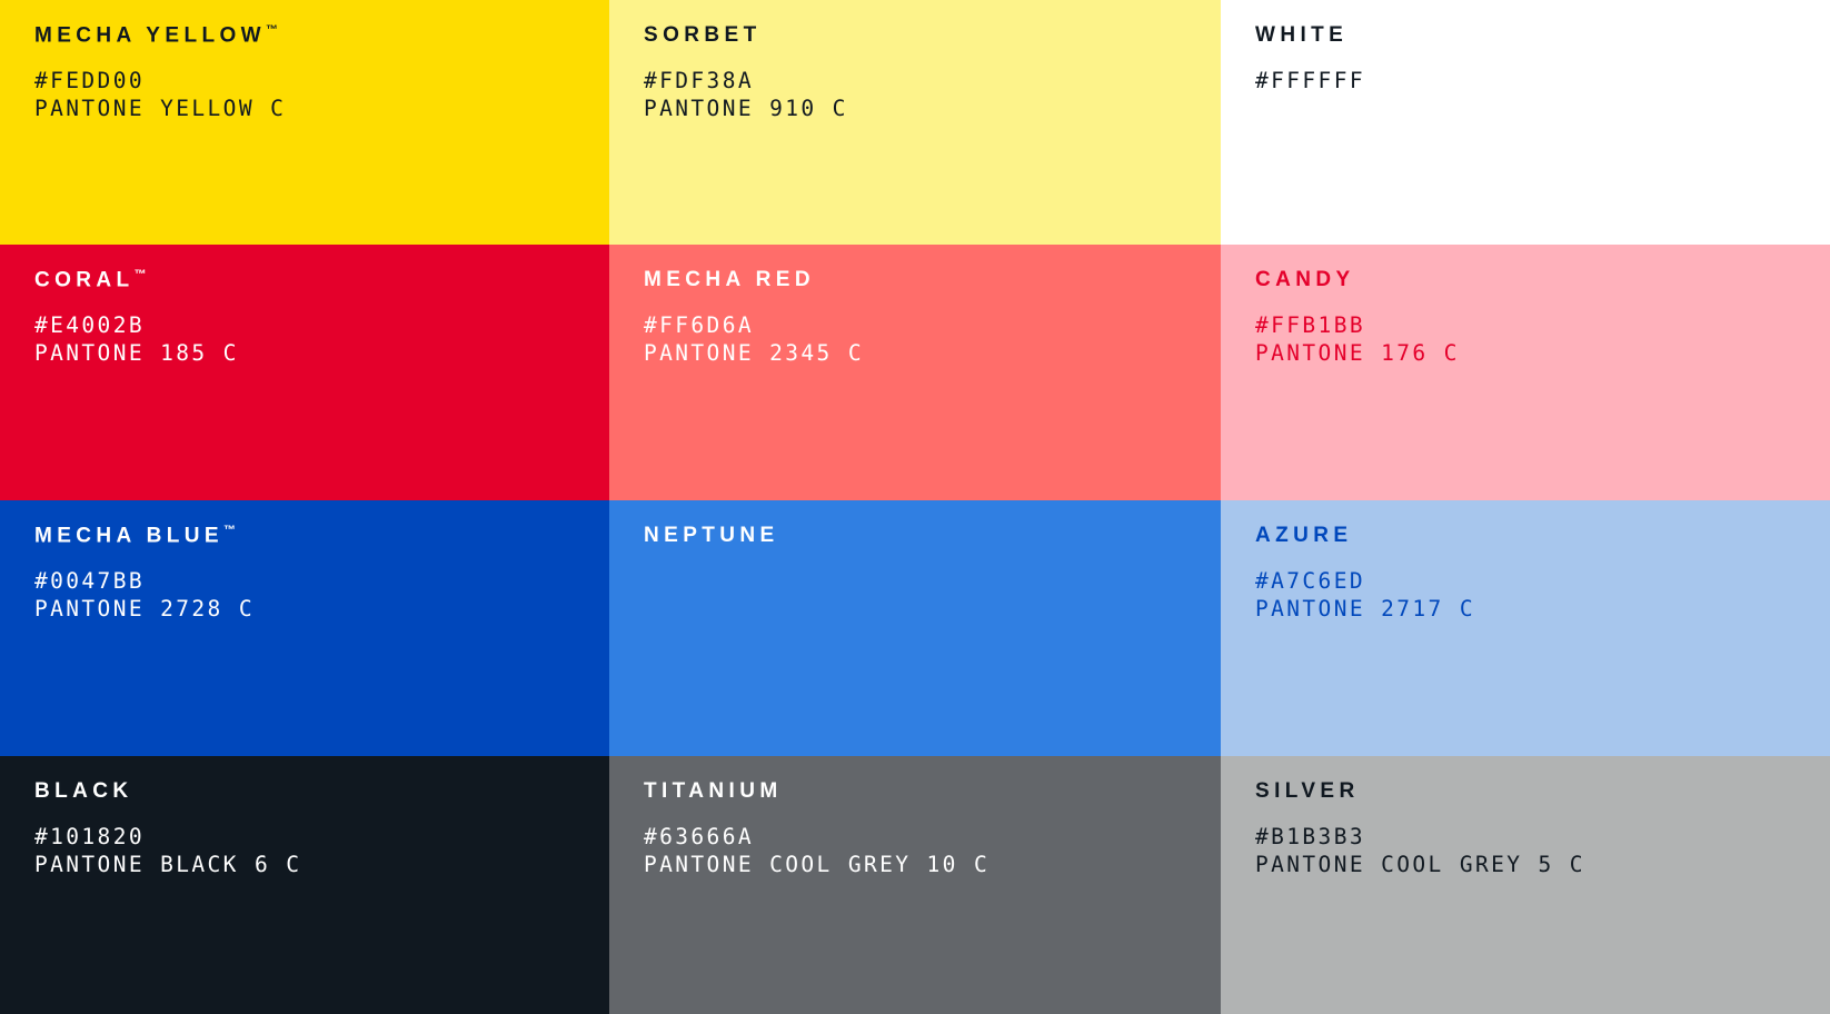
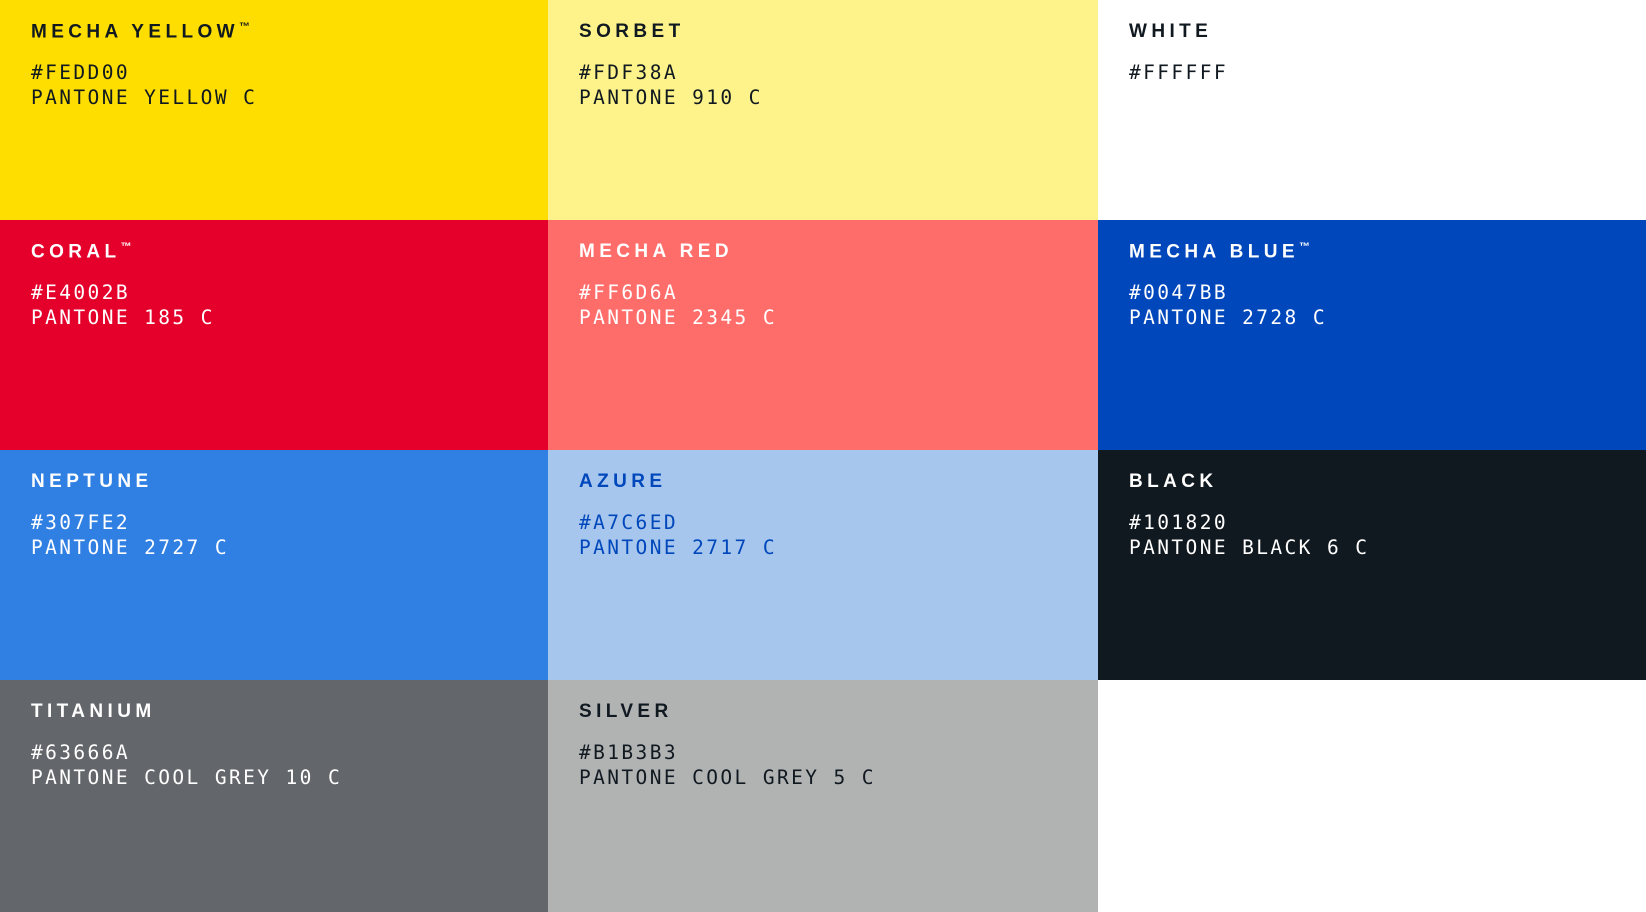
  MECHA YELLOW™
  #FEDD00
  PANTONE YELLOW C
  SORBET
  #FDF38A
  PANTONE 910 C
  WHITE
  #FFFFFF
  CORAL™
  #E4002B
  PANTONE 185 C
  MECHA RED
  #FF6D6A
  PANTONE 2345 C
- CANDY
- #FFB1BB
- PANTONE 176 C
  MECHA BLUE™
  #0047BB
  PANTONE 2728 C
  NEPTUNE
+ #307FE2
+ PANTONE 2727 C
  AZURE
  #A7C6ED
  PANTONE 2717 C
  BLACK
  #101820
  PANTONE BLACK 6 C
  TITANIUM
  #63666A
  PANTONE COOL GREY 10 C
  SILVER
  #B1B3B3
  PANTONE COOL GREY 5 C
